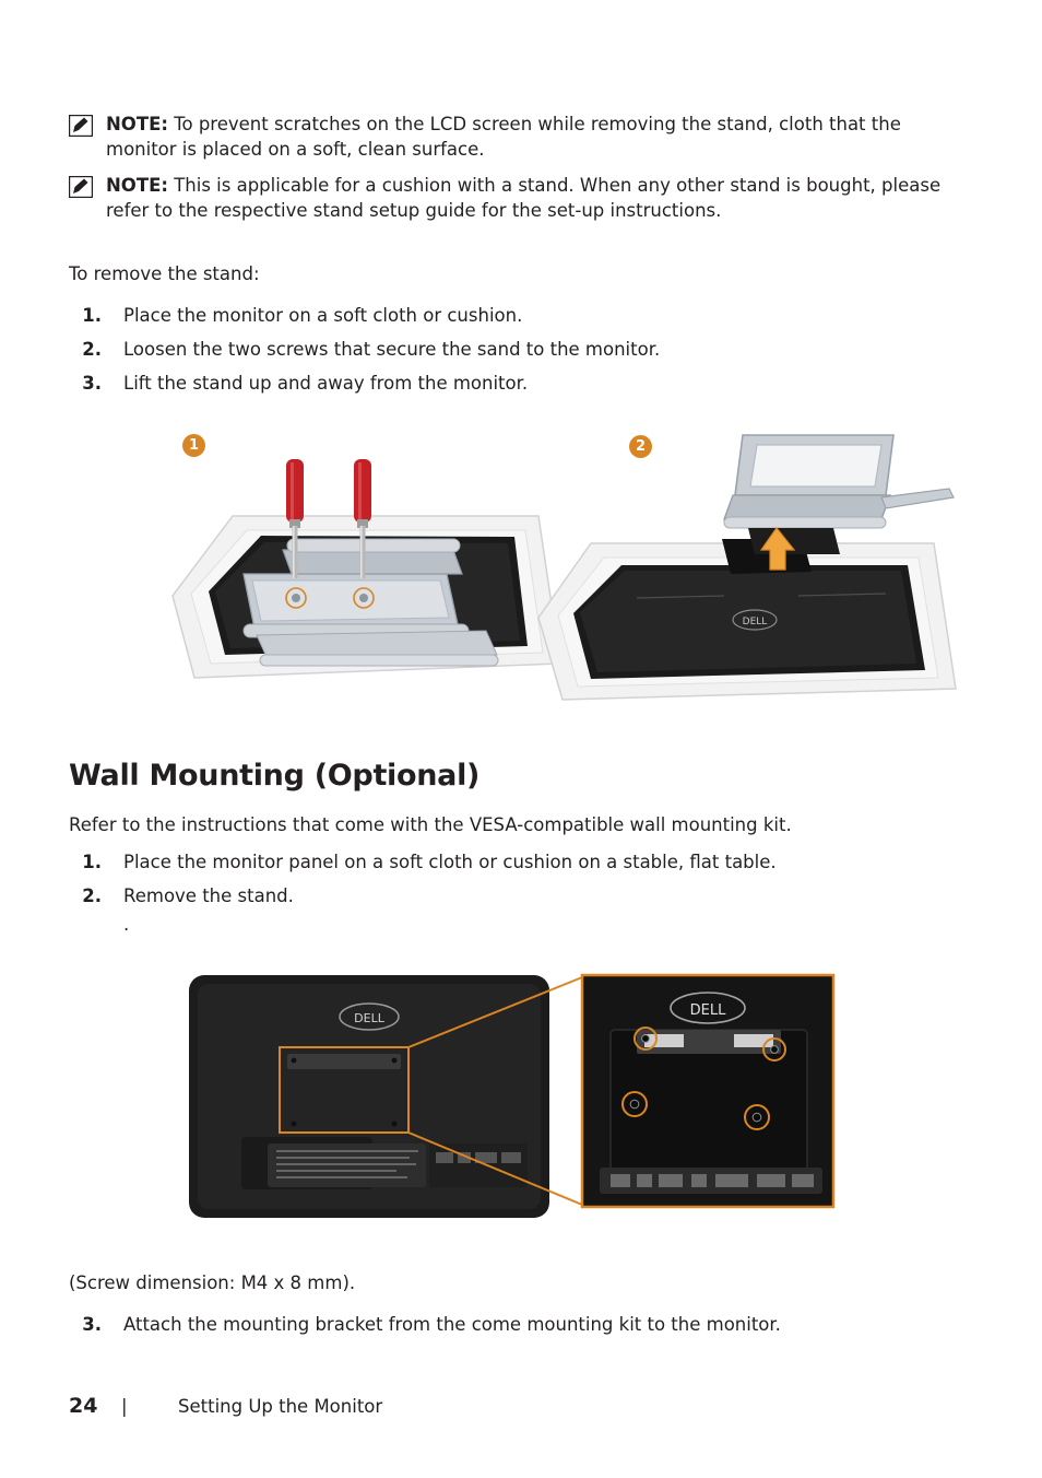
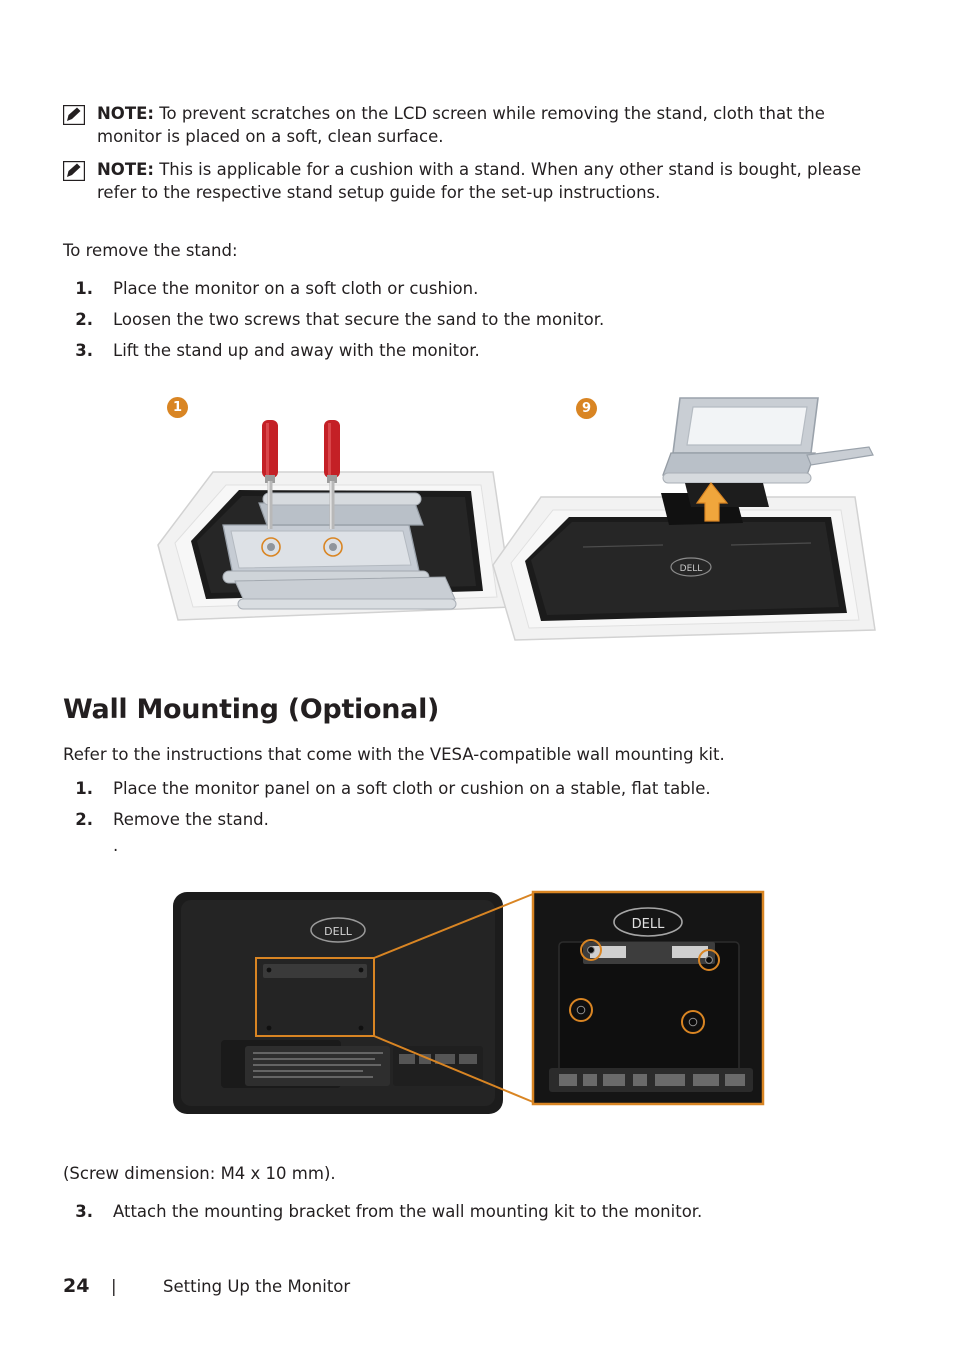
  NOTE: To prevent scratches on the LCD screen while removing the stand, cloth that the monitor is placed on a soft, clean surface.
  NOTE: This is applicable for a cushion with a stand. When any other stand is bought, please refer to the respective stand setup guide for the set-up instructions.
  To remove the stand:
  1.
  Place the monitor on a soft cloth or cushion.
  2.
  Loosen the two screws that secure the sand to the monitor.
  3.
- Lift the stand up and away from the monitor.
+ Lift the stand up and away with the monitor.
  DELL
  1
- 2
+ 9
  Wall Mounting (Optional)
  Refer to the instructions that come with the VESA-compatible wall mounting kit.
  1.
  Place the monitor panel on a soft cloth or cushion on a stable, flat table.
  2.
  Remove the stand.
  .
  DELL
  DELL
- (Screw dimension: M4 x 8 mm).
+ (Screw dimension: M4 x 10 mm).
  3.
- Attach the mounting bracket from the come mounting kit to the monitor.
+ Attach the mounting bracket from the wall mounting kit to the monitor.
  24
  |
  Setting Up the Monitor
